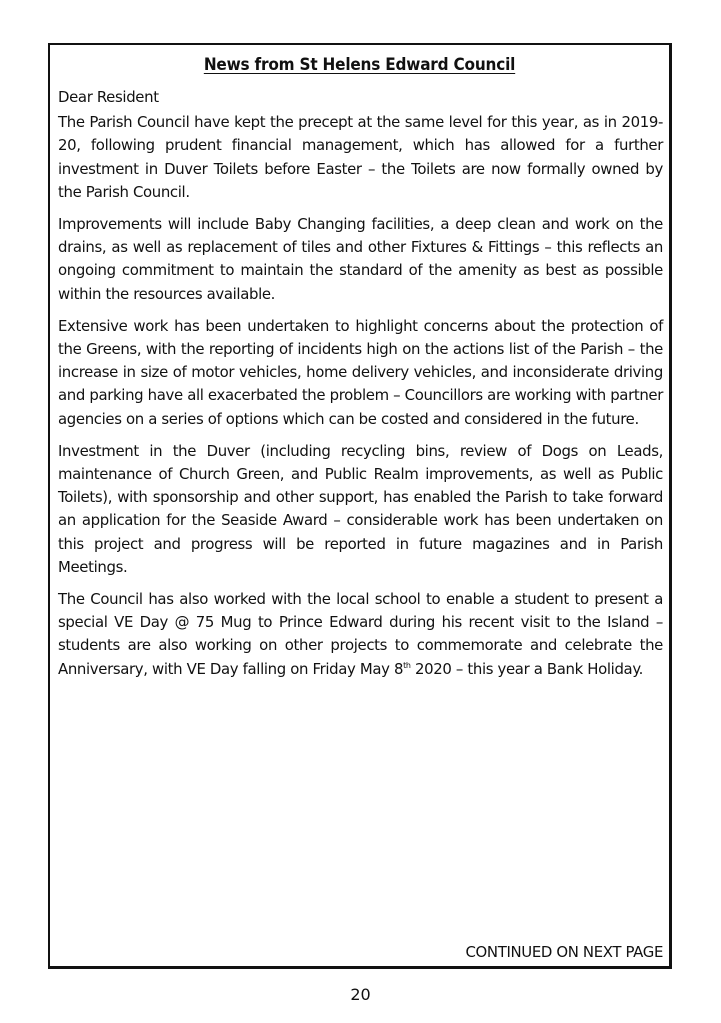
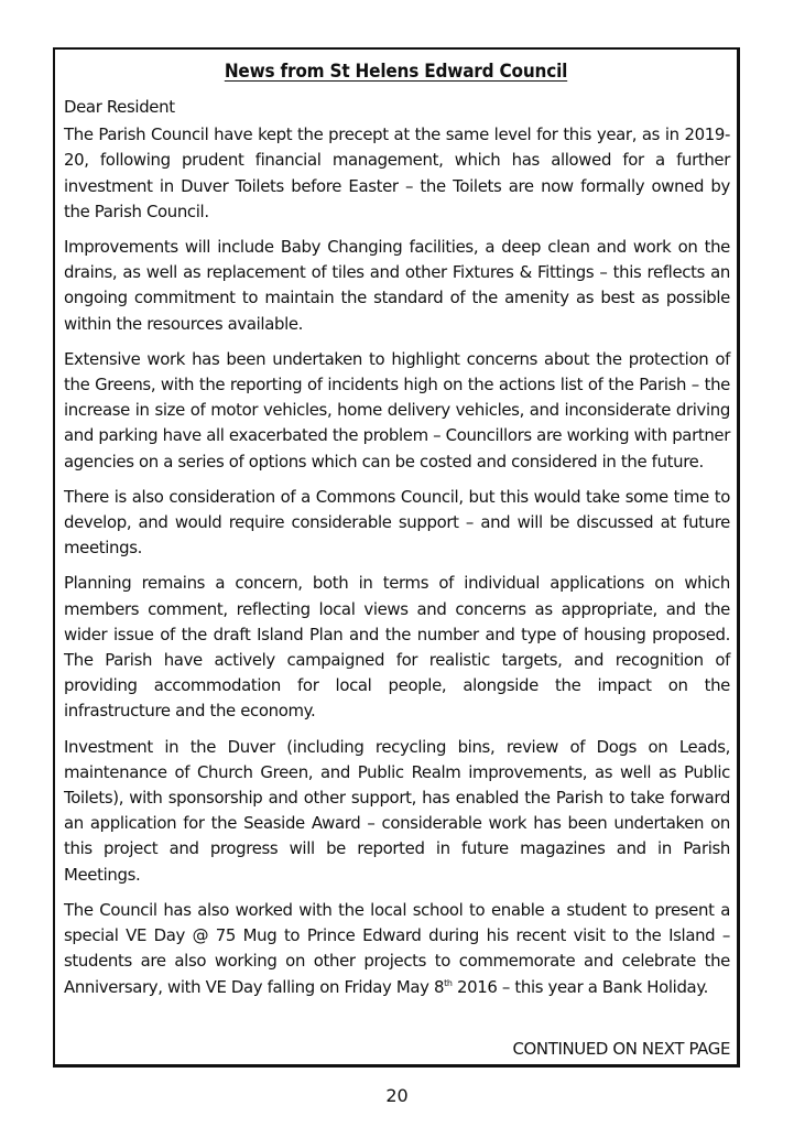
  News from St Helens Edward Council
  Dear Resident
  The Parish Council have kept the precept at the same level for this year, as in 2019-20, following prudent financial management, which has allowed for a further investment in Duver Toilets before Easter – the Toilets are now formally owned by the Parish Council.
  Improvements will include Baby Changing facilities, a deep clean and work on the drains, as well as replacement of tiles and other Fixtures & Fittings – this reflects an ongoing commitment to maintain the standard of the amenity as best as possible within the resources available.
  Extensive work has been undertaken to highlight concerns about the protection of the Greens, with the reporting of incidents high on the actions list of the Parish – the increase in size of motor vehicles, home delivery vehicles, and inconsiderate driving and parking have all exacerbated the problem – Councillors are working with partner agencies on a series of options which can be costed and considered in the future.
+ There is also consideration of a Commons Council, but this would take some time to develop, and would require considerable support – and will be discussed at future meetings.
+ Planning remains a concern, both in terms of individual applications on which members comment, reflecting local views and concerns as appropriate, and the wider issue of the draft Island Plan and the number and type of housing proposed. The Parish have actively campaigned for realistic targets, and recognition of providing accommodation for local people, alongside the impact on the infrastructure and the economy.
  Investment in the Duver (including recycling bins, review of Dogs on Leads, maintenance of Church Green, and Public Realm improvements, as well as Public Toilets), with sponsorship and other support, has enabled the Parish to take forward an application for the Seaside Award – considerable work has been undertaken on this project and progress will be reported in future magazines and in Parish Meetings.
- The Council has also worked with the local school to enable a student to present a special VE Day @ 75 Mug to Prince Edward during his recent visit to the Island – students are also working on other projects to commemorate and celebrate the Anniversary, with VE Day falling on Friday May 8th 2020 – this year a Bank Holiday.
+ The Council has also worked with the local school to enable a student to present a special VE Day @ 75 Mug to Prince Edward during his recent visit to the Island – students are also working on other projects to commemorate and celebrate the Anniversary, with VE Day falling on Friday May 8th 2016 – this year a Bank Holiday.
  CONTINUED ON NEXT PAGE
  20
